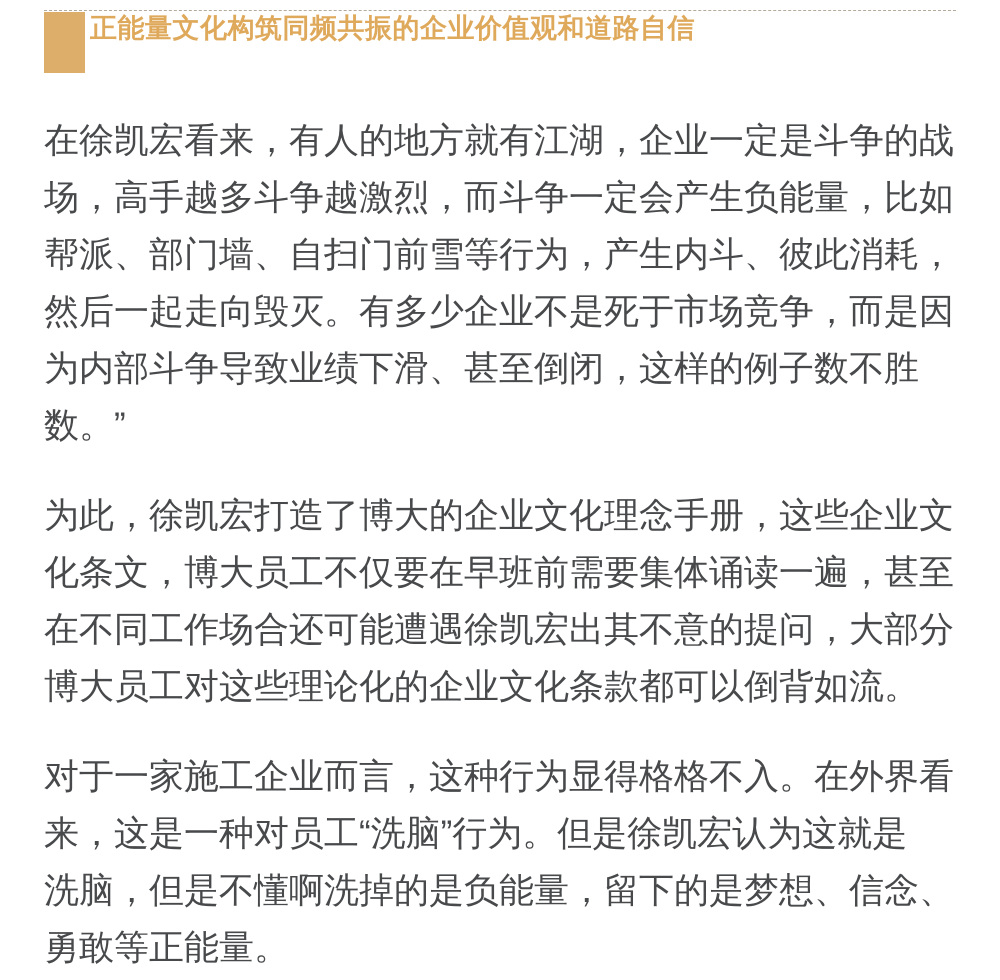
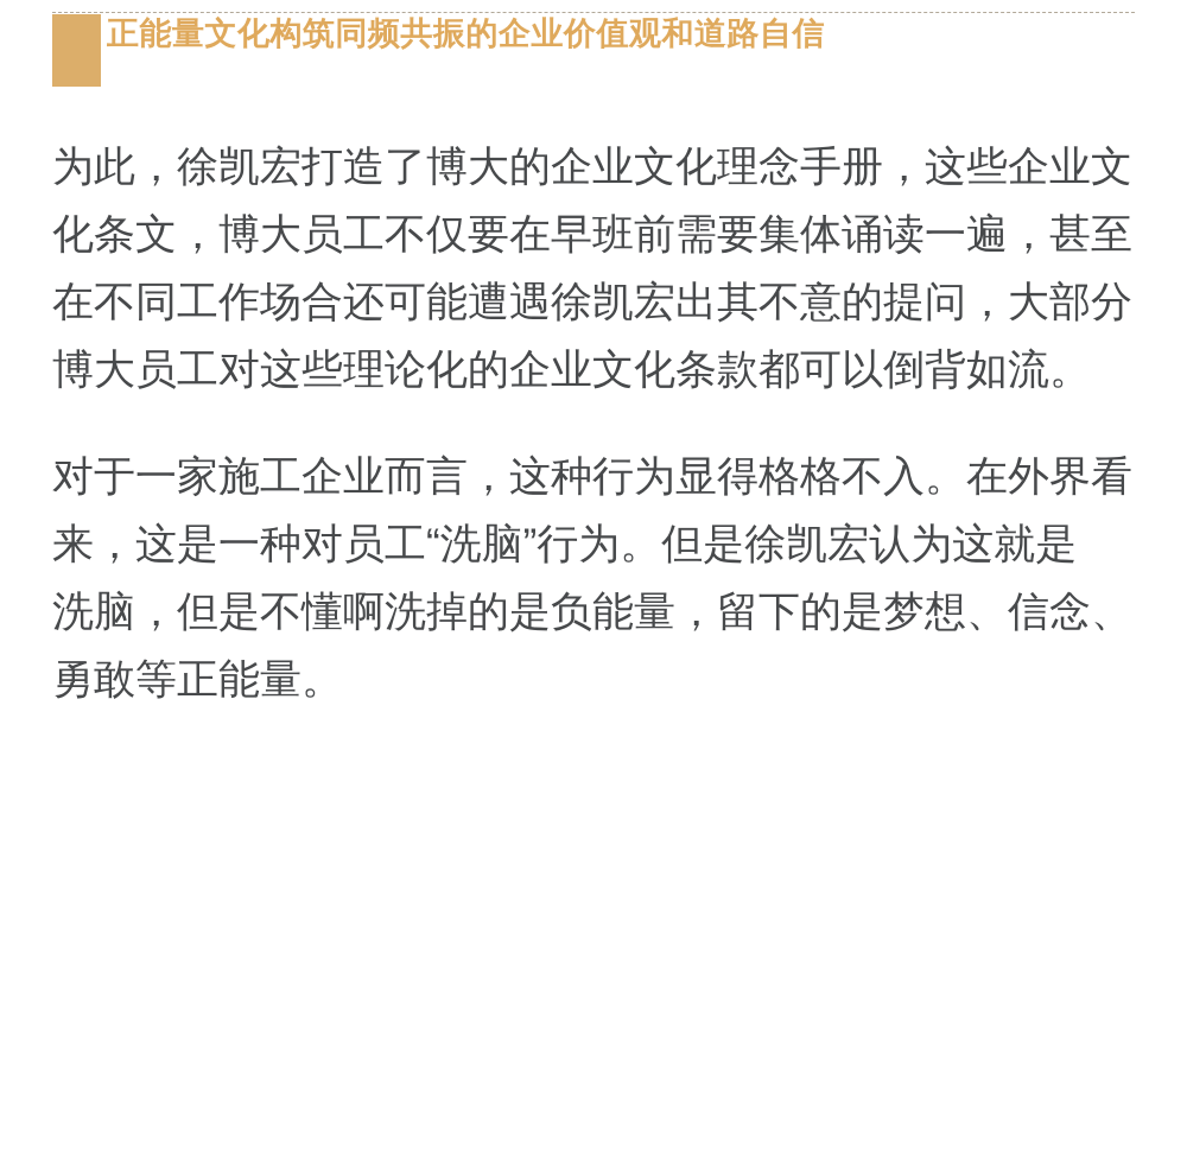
  正能量文化构筑同频共振的企业价值观和道路自信
- 在徐凯宏看来，有人的地方就有江湖，企业一定是斗争的战
- 场，高手越多斗争越激烈，而斗争一定会产生负能量，比如
- 帮派、部门墙、自扫门前雪等行为，产生内斗、彼此消耗，
- 然后一起走向毁灭。有多少企业不是死于市场竞争，而是因
- 为内部斗争导致业绩下滑、甚至倒闭，这样的例子数不胜
- 数。”
  为此，徐凯宏打造了博大的企业文化理念手册，这些企业文
  化条文，博大员工不仅要在早班前需要集体诵读一遍，甚至
  在不同工作场合还可能遭遇徐凯宏出其不意的提问，大部分
  博大员工对这些理论化的企业文化条款都可以倒背如流。
  对于一家施工企业而言，这种行为显得格格不入。在外界看
  来，这是一种对员工“洗脑”行为。但是徐凯宏认为这就是
  洗脑，但是不懂啊洗掉的是负能量，留下的是梦想、信念、
  勇敢等正能量。
